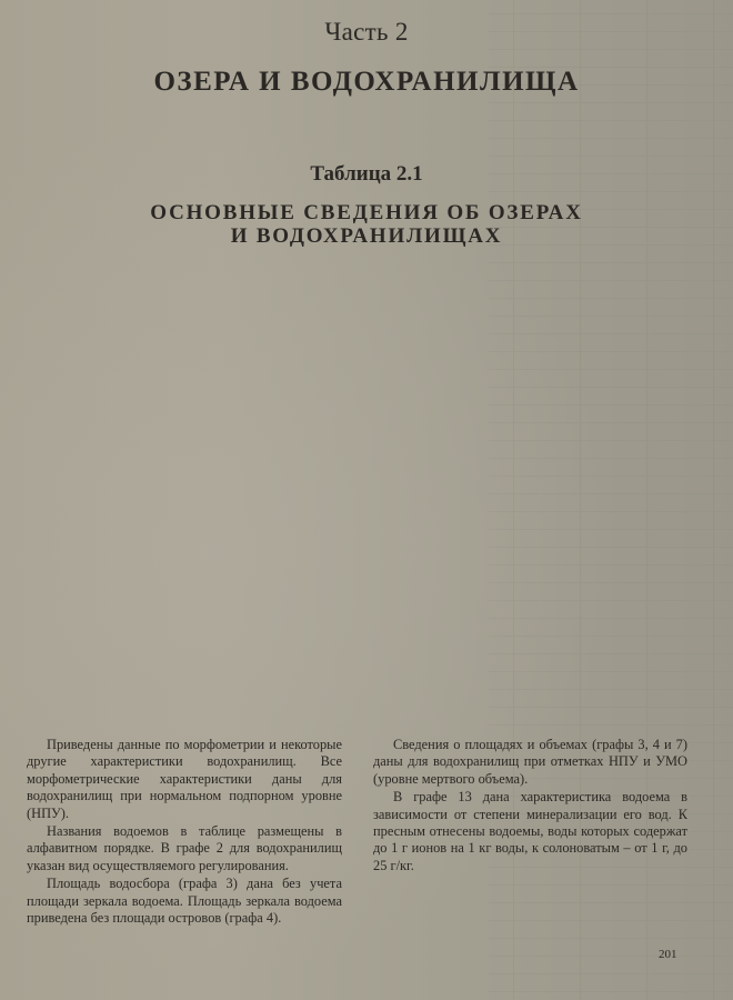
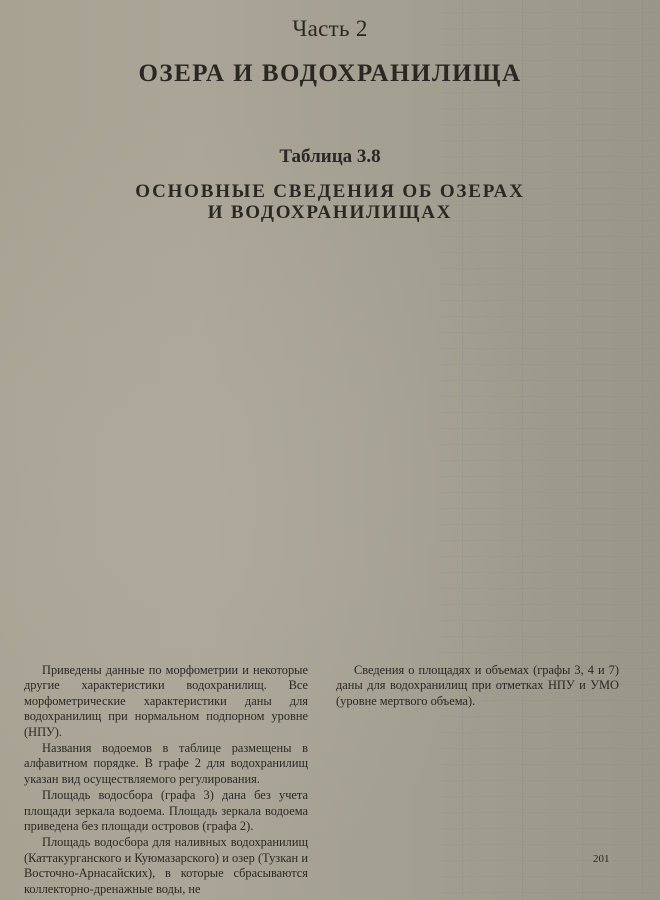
  Часть 2
  ОЗЕРА И ВОДОХРАНИЛИЩА
- Таблица 2.1
+ Таблица 3.8
  ОСНОВНЫЕ СВЕДЕНИЯ ОБ ОЗЕРАХ
  И ВОДОХРАНИЛИЩАХ
  Приведены данные по морфометрии и некоторые другие характеристики водохранилищ. Все морфометрические характеристики даны для водохранилищ при нормальном подпорном уровне (НПУ).
  Названия водоемов в таблице размещены в алфавитном порядке. В графе 2 для водохранилищ указан вид осуществляемого регулирования.
- Площадь водосбора (графа 3) дана без учета площади зеркала водоема. Площадь зеркала водоема приведена без площади островов (графа 4).
+ Площадь водосбора (графа 3) дана без учета площади зеркала водоема. Площадь зеркала водоема приведена без площади островов (графа 2).
+ Площадь водосбора для наливных водохранилищ (Каттакурганского и Куюмазарского) и озер (Тузкан и Восточно-Арнасайских), в которые сбрасываются коллекторно-дренажные воды, не
  Сведения о площадях и объемах (графы 3, 4 и 7) даны для водохранилищ при отметках НПУ и УМО (уровне мертвого объема).
- В графе 13 дана характеристика водоема в зависимости от степени минерализации его вод. К пресным отнесены водоемы, воды которых содержат до 1 г ионов на 1 кг воды, к солоноватым – от 1 г, до 25 г/кг.
  201
